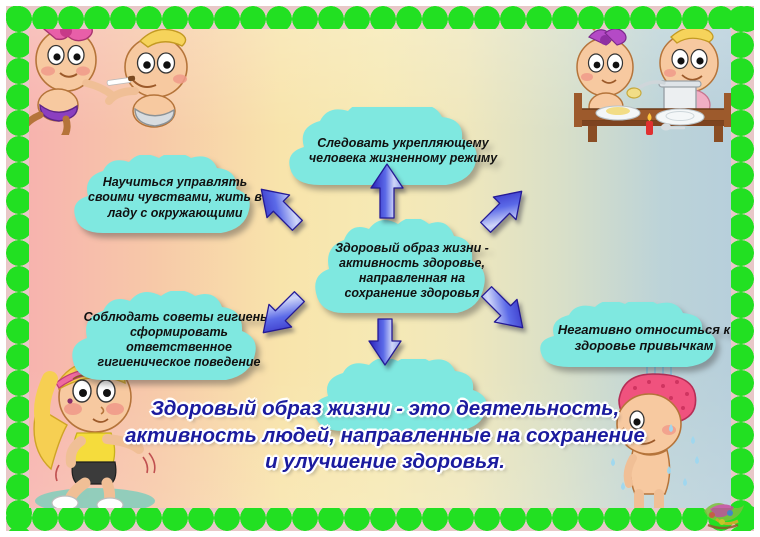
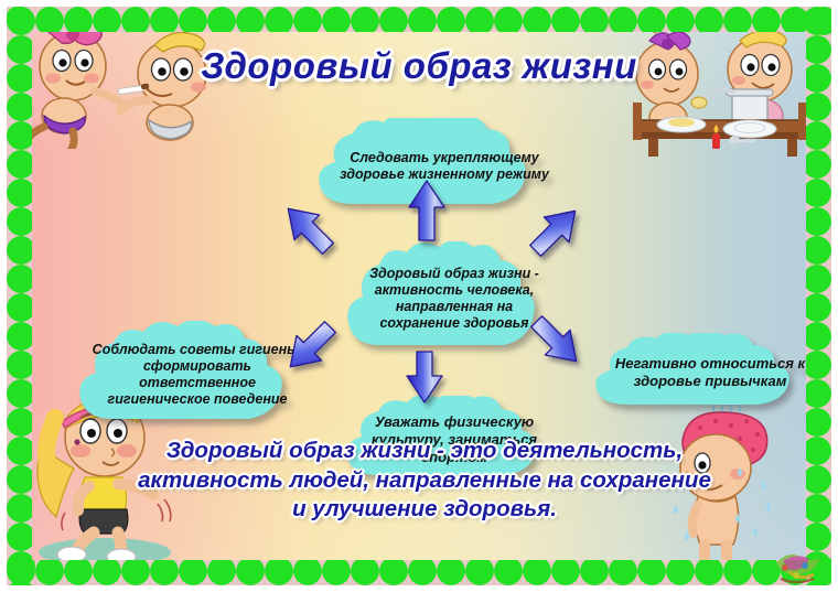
+ Здоровый образ жизни
- Следовать укрепляющему человека жизненному режиму
+ Следовать укрепляющему здоровье жизненному режиму
- Научиться управлять своими чувствами, жить в ладу с окружающими
- Здоровый образ жизни - активность здоровье, направленная на сохранение здоровья
+ Здоровый образ жизни - активность человека, направленная на сохранение здоровья
  Соблюдать советы гигиены сформировать ответственное гигиеническое поведение
  Негативно относиться к здоровье привычкам
+ Уважать физическую культуру, заниматься спортом
  Здоровый образ жизни - это деятельность, активность людей, направленные на сохранение и улучшение здоровья.
